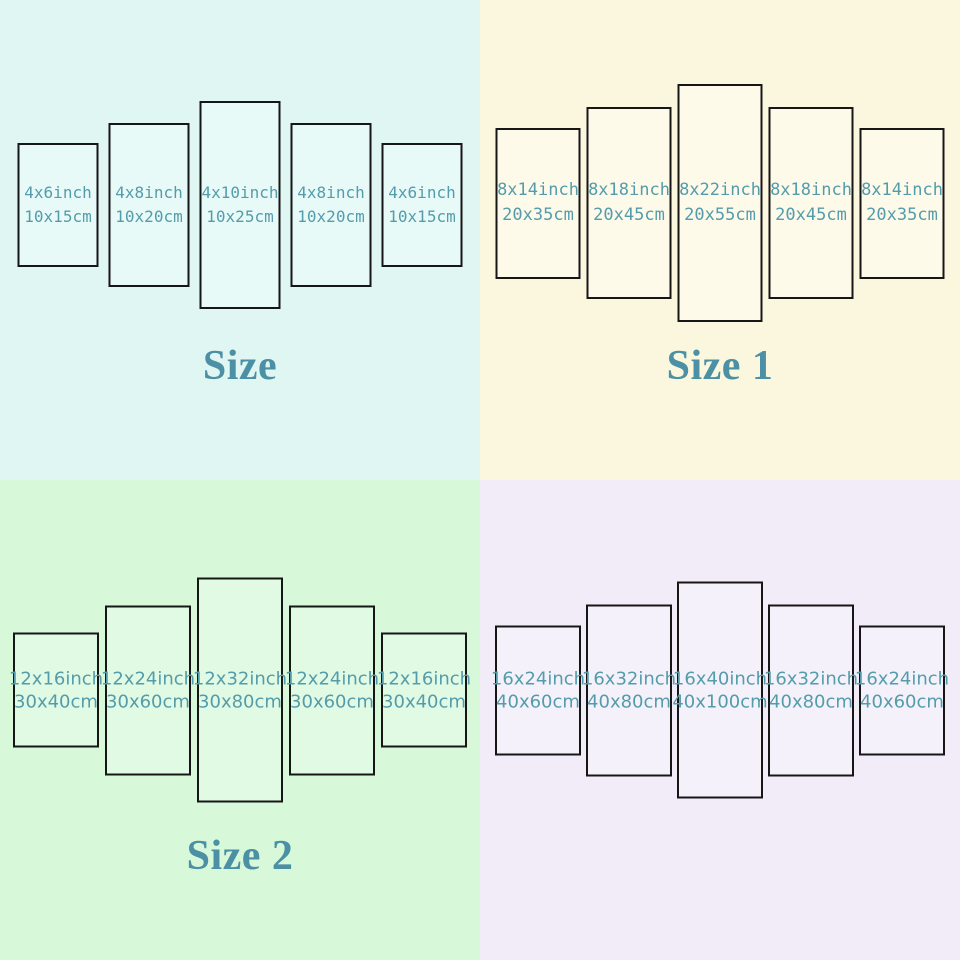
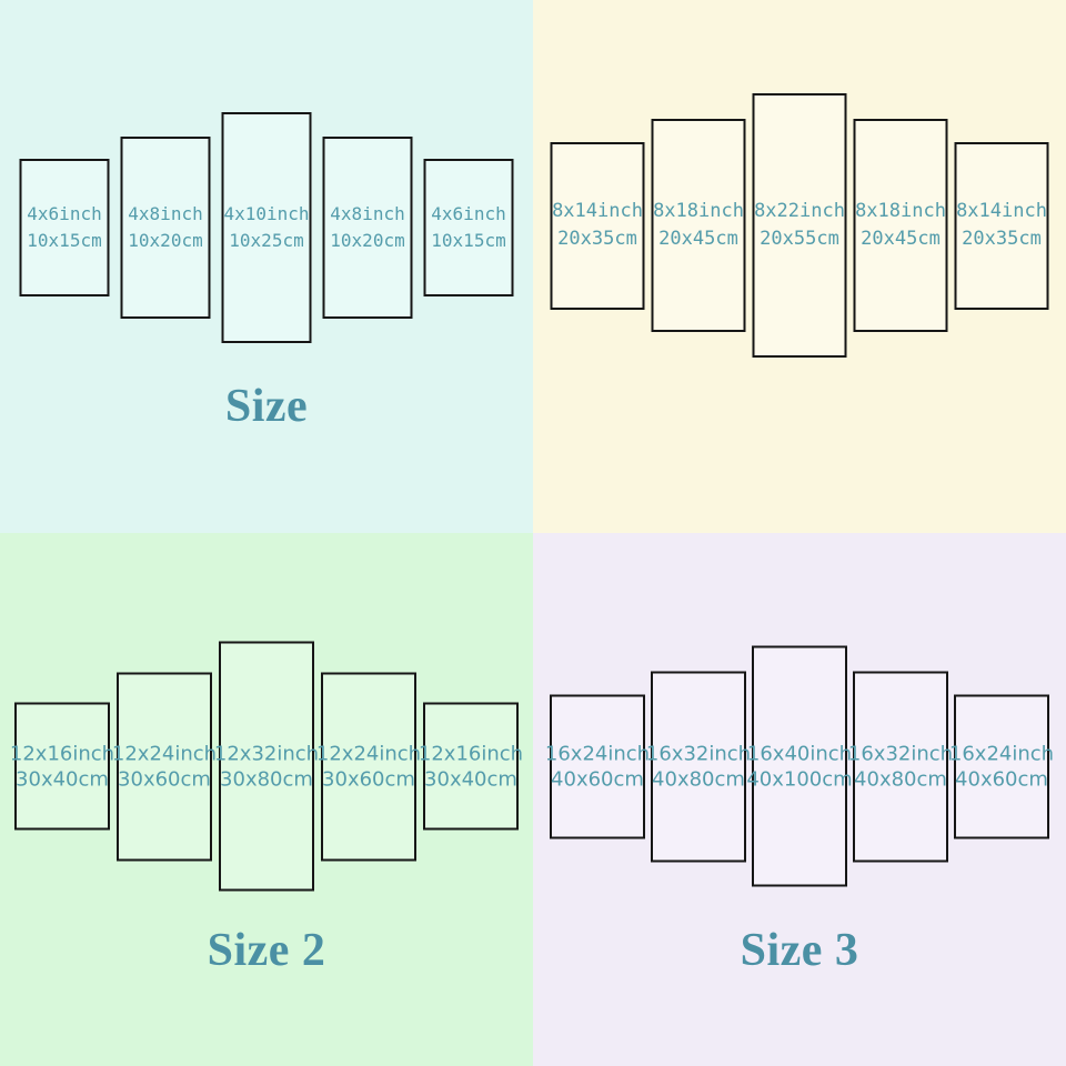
  4x6inch
  10x15cm
  4x8inch
  10x20cm
  4x10inch
  10x25cm
  4x8inch
  10x20cm
  4x6inch
  10x15cm
  Size
  8x14inch
  20x35cm
  8x18inch
  20x45cm
  8x22inch
  20x55cm
  8x18inch
  20x45cm
  8x14inch
  20x35cm
- Size 1
  12x16inch
  30x40cm
  12x24inch
  30x60cm
  12x32inch
  30x80cm
  12x24inch
  30x60cm
  12x16inch
  30x40cm
  Size 2
  16x24inch
  40x60cm
  16x32inch
  40x80cm
  16x40inch
  40x100cm
  16x32inch
  40x80cm
  16x24inch
  40x60cm
+ Size 3
